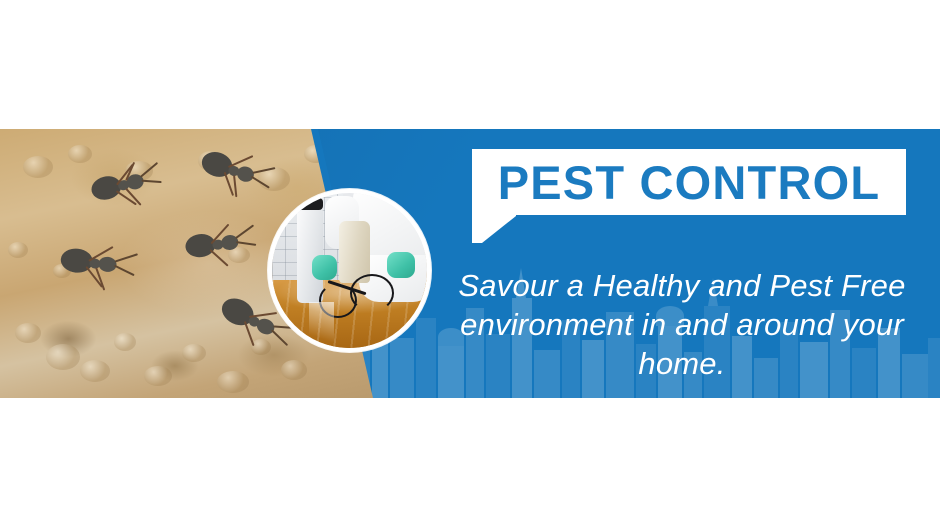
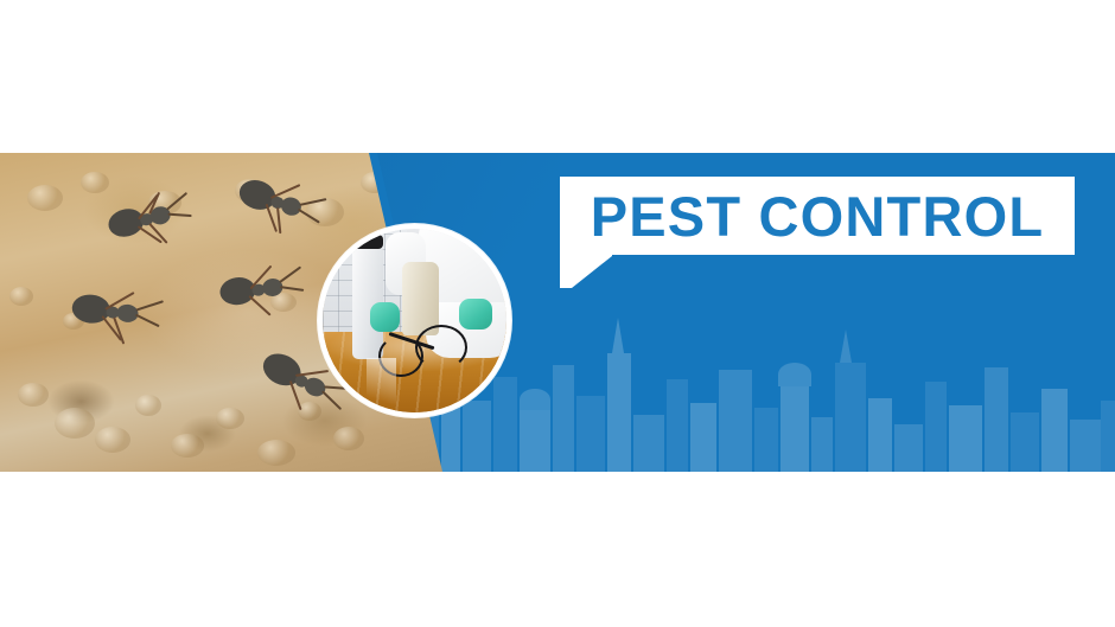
  PEST CONTROL
- Savour a Healthy and Pest Free environment in and around your home.
